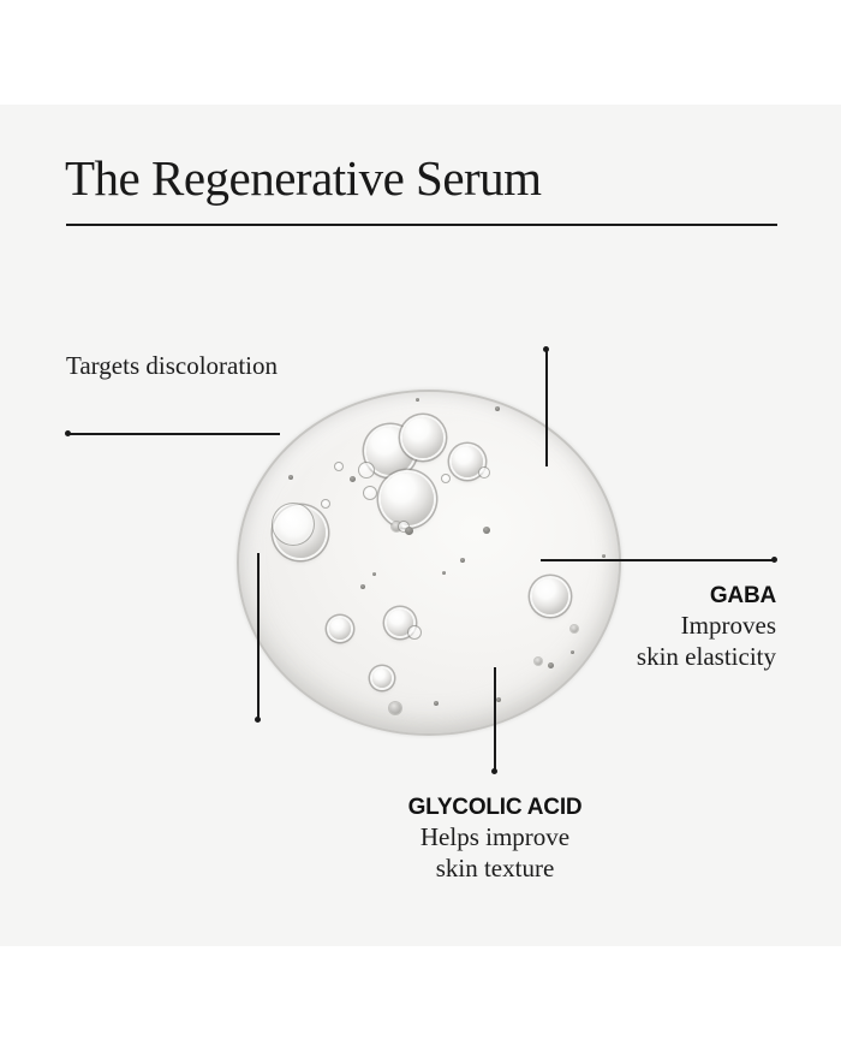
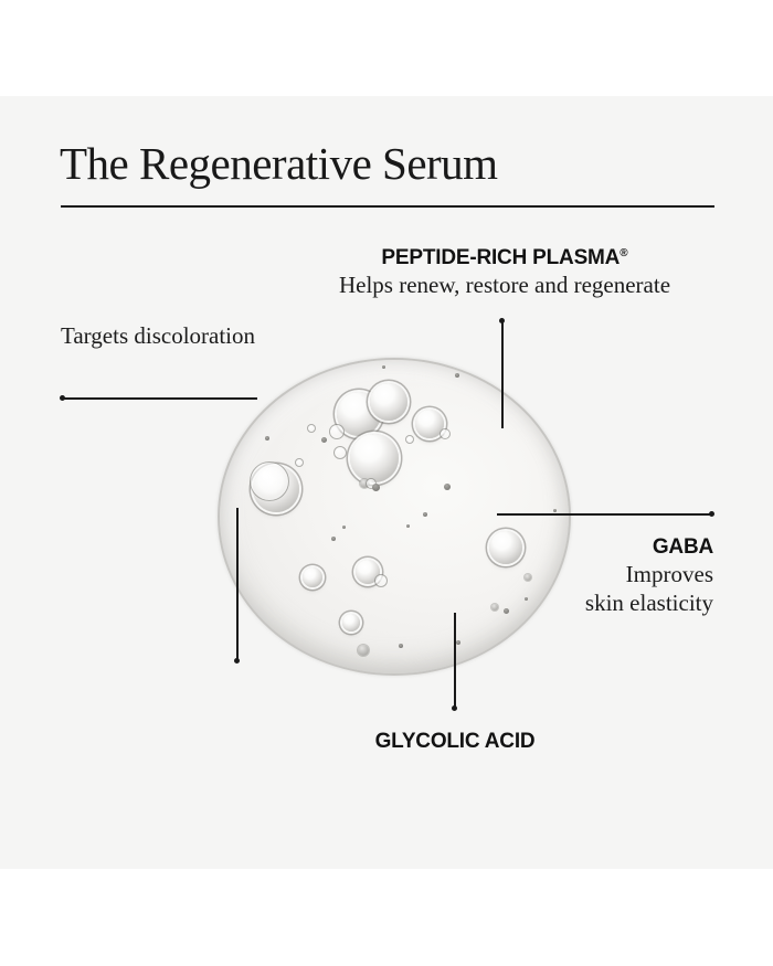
  The Regenerative Serum
+ PEPTIDE-RICH PLASMA®
+ Helps renew, restore and regenerate
  Targets discoloration
  GABA
  Improves
  skin elasticity
  GLYCOLIC ACID
- Helps improve
- skin texture
